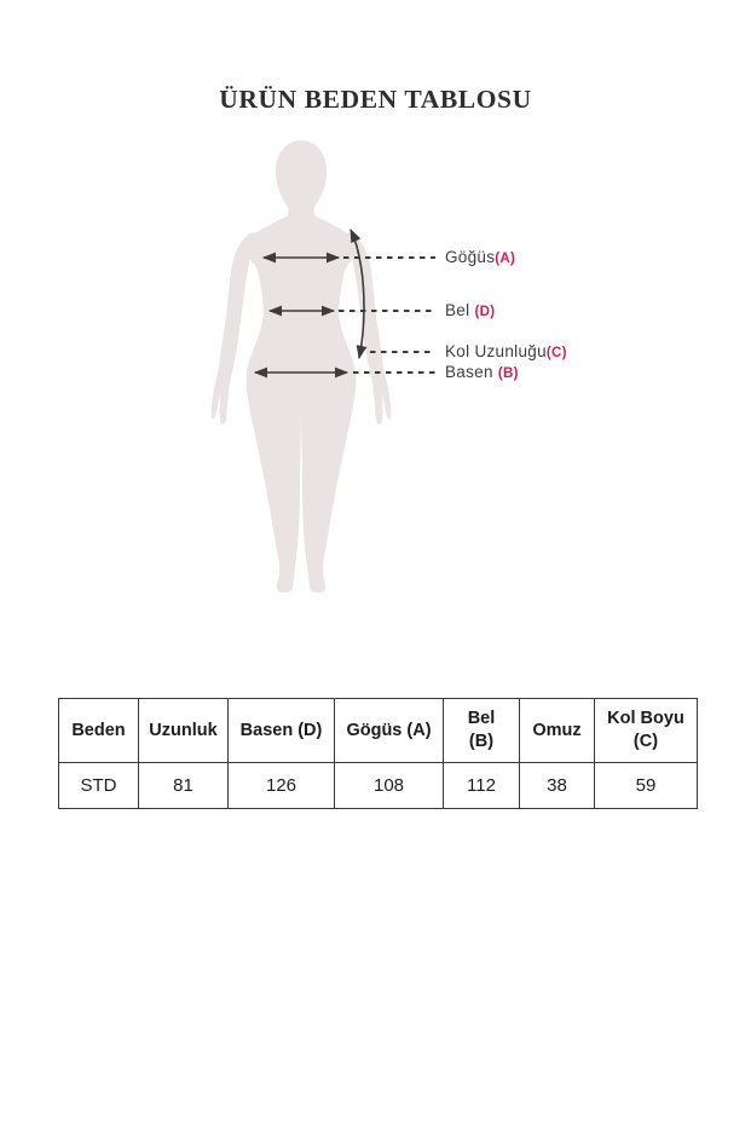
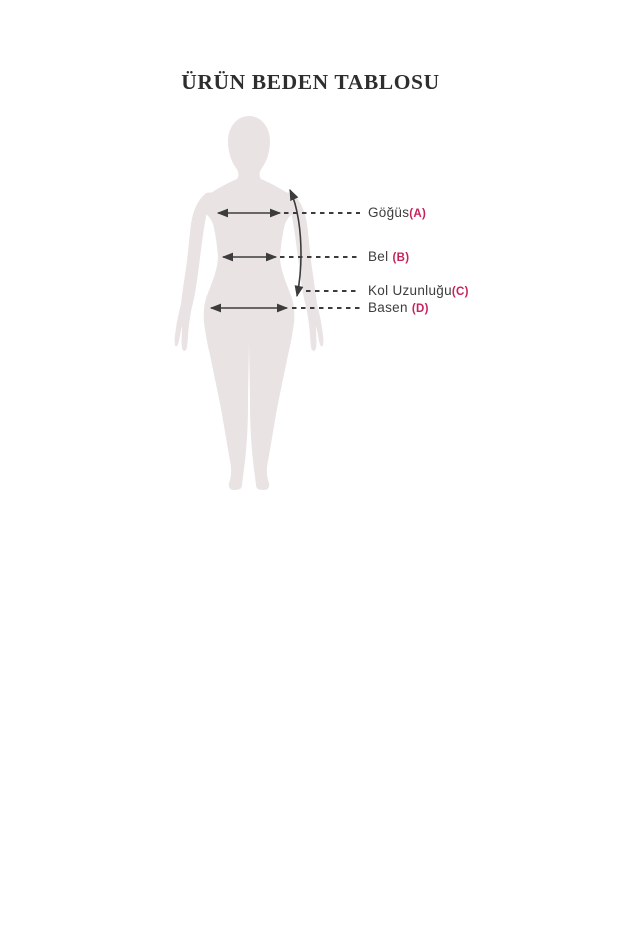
  ÜRÜN BEDEN TABLOSU
  Göğüs(A)
- Bel (D)
+ Bel (B)
  Kol Uzunluğu(C)
- Basen (B)
+ Basen (D)
- Beden	Uzunluk	Basen (D)	Gögüs (A)	Bel (B)	Omuz	Kol Boyu (C)
- STD	81	126	108	112	38	59
